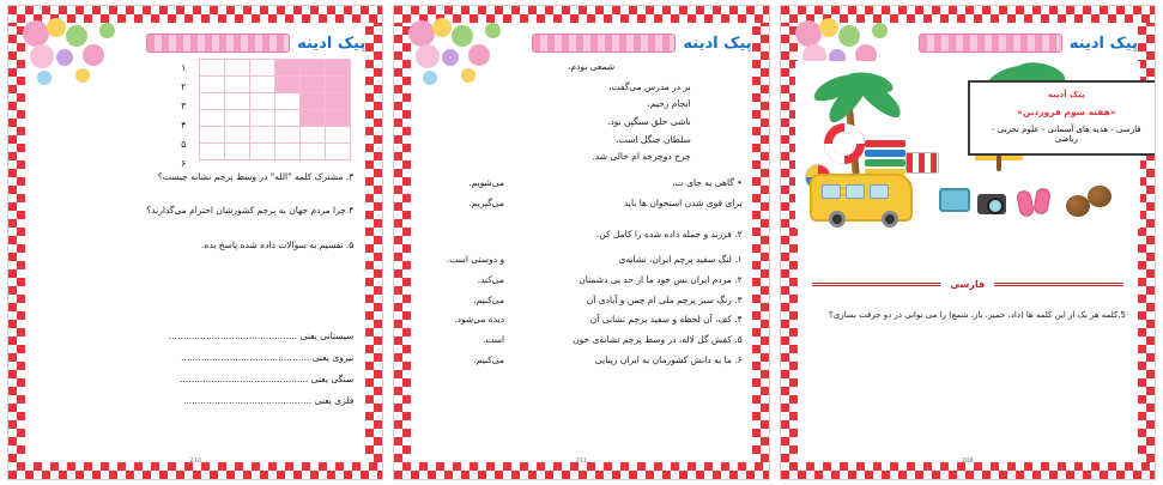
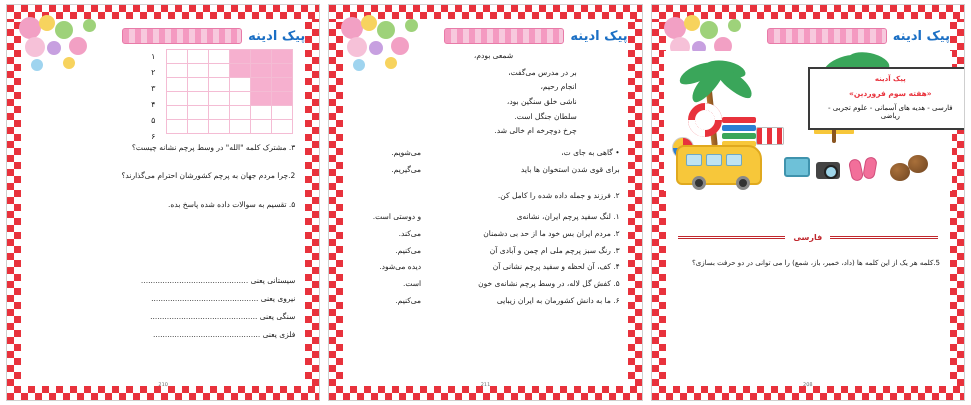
  پیک ادینه
  ۱
  ۲
  ۳
  ۴
  ۵
  ۶
  ۳. مشترک کلمه "الله" در وسط پرچم نشانه چیست؟
- ۴.چرا مردم جهان به پرچم کشورشان احترام می‌گذارند؟
+ 2.چرا مردم جهان به پرچم کشورشان احترام می‌گذارند؟
  ۵. تقسیم به سوالات داده شده پاسخ بده.
  سیستانی یعنی .............................................
  نیروی یعنی .............................................
  سنگی یعنی .............................................
  فلزی یعنی .............................................
  پیک ادینه
  شمعی بودم،
  بر در مدرس می‌گفت،
  انجام رحیم،
  ناشی خلق سنگین بود،
  سلطان جنگل است.
  چرخ دوچرخه ام خالی شد.
  • گاهی به جای ت،
  برای قوی شدن استخوان ها باید
  می‌شویم.
  می‌گیریم.
  ۲. فرزند و جمله داده شده را کامل کن.
  ۱. لنگ سفید پرچم ایران، نشانه‌ی
  ۲. مردم ایران بس خود ما از حد بی دشمنان
  ۳. رنگ سبز پرچم ملی ام چمن و آبادی آن
  ۴. کف، آن لحظه و سفید پرچم نشانی آن
  ۵. کفش گل لاله، در وسط پرچم نشانه‌ی خون
  ۶. ما به دانش کشورمان به ایران زیبایی
  و دوستی است.
  می‌کند.
  می‌کنیم.
  دیده می‌شود.
  است.
  می‌کنیم.
  پیک ادینه
  پیک آدینه
  «هفته سوم فروردین»
  فارسی - هدیه های آسمانی - علوم تجربی - ریاضی
  فارسی
  5.کلمه هر یک از این کلمه ها (داد، خمیر، باز، شمع) را می توانی در دو حرفت بسازی؟
